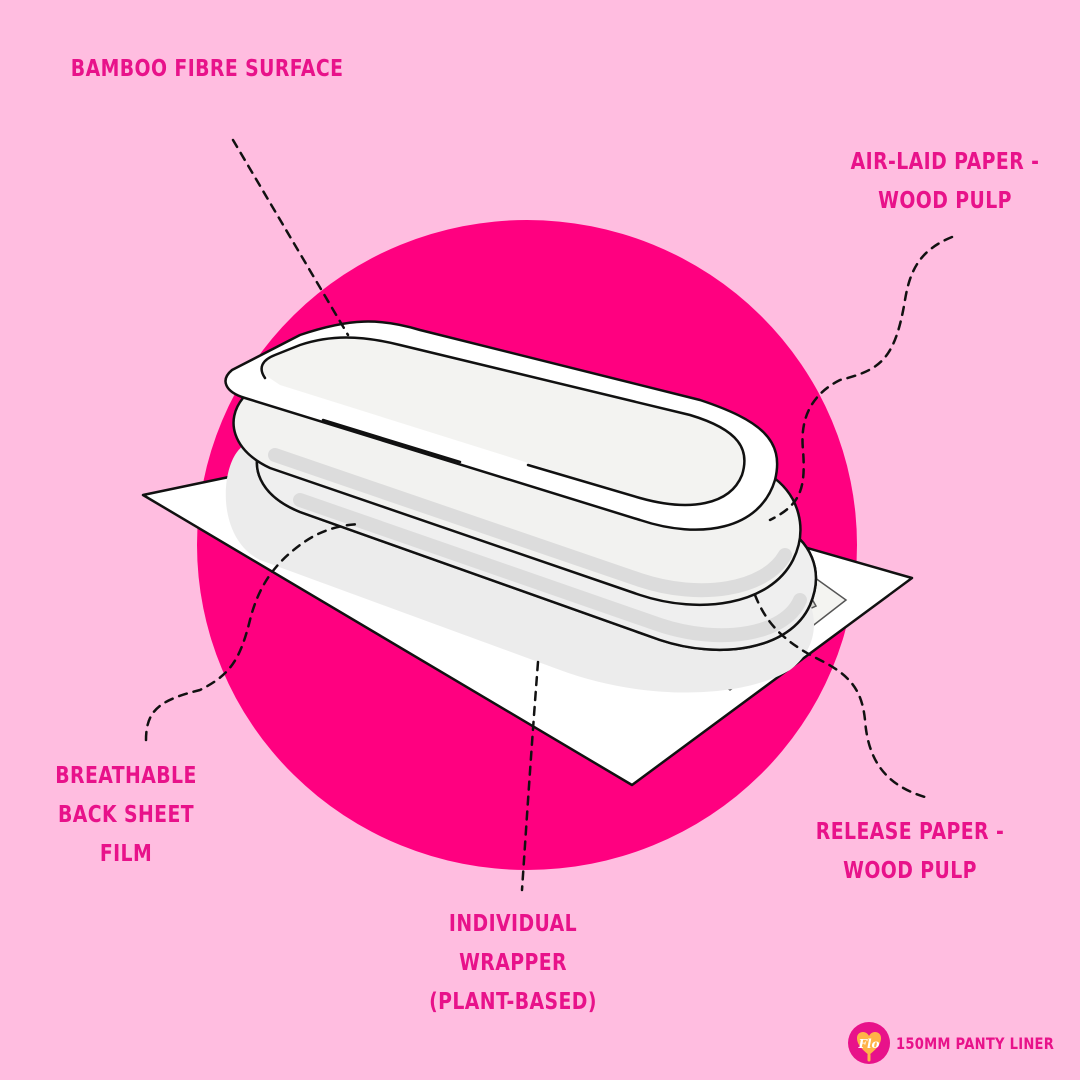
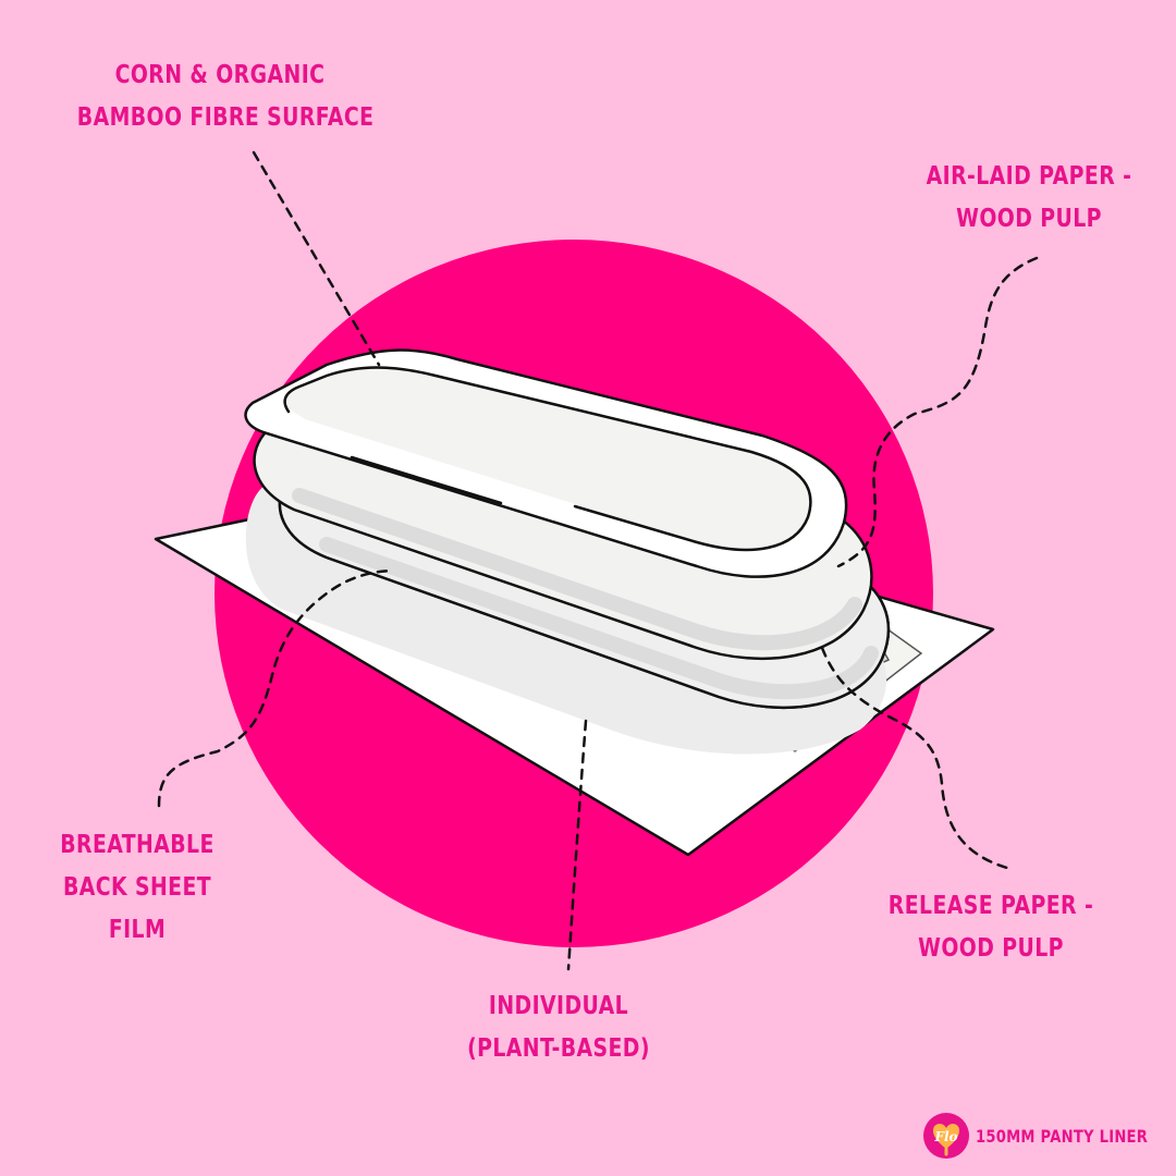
+ CORN & ORGANIC
  BAMBOO FIBRE SURFACE
  AIR-LAID PAPER -
  WOOD PULP
  BREATHABLE
  BACK SHEET
  FILM
  RELEASE PAPER -
  WOOD PULP
  INDIVIDUAL
- WRAPPER
  (PLANT-BASED)
  Flo
  150MM PANTY LINER
